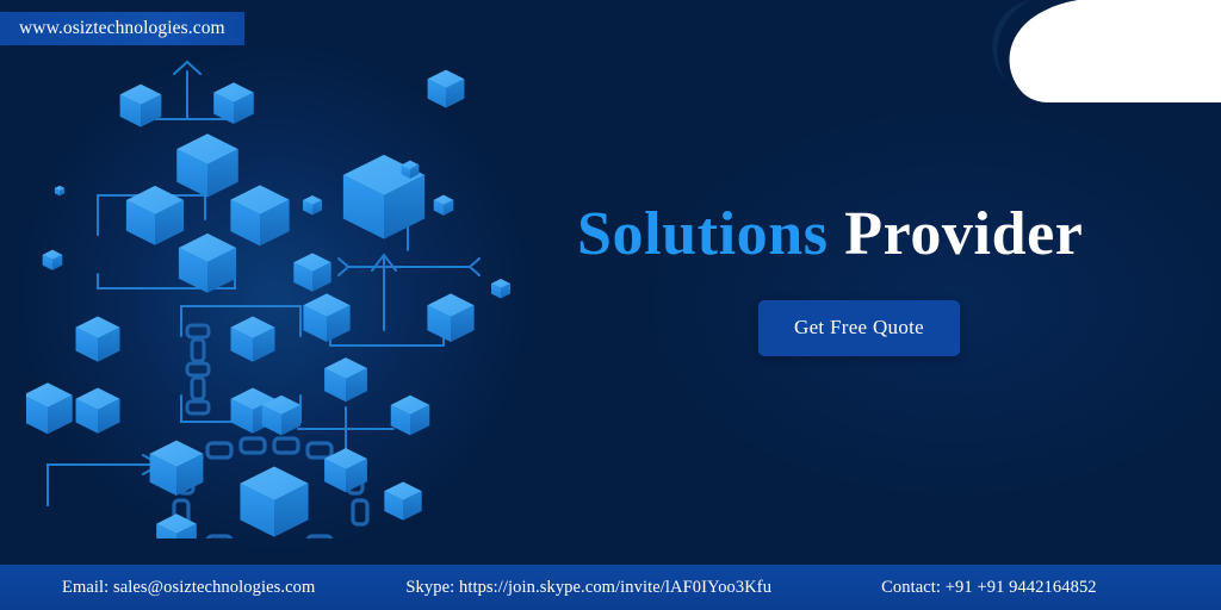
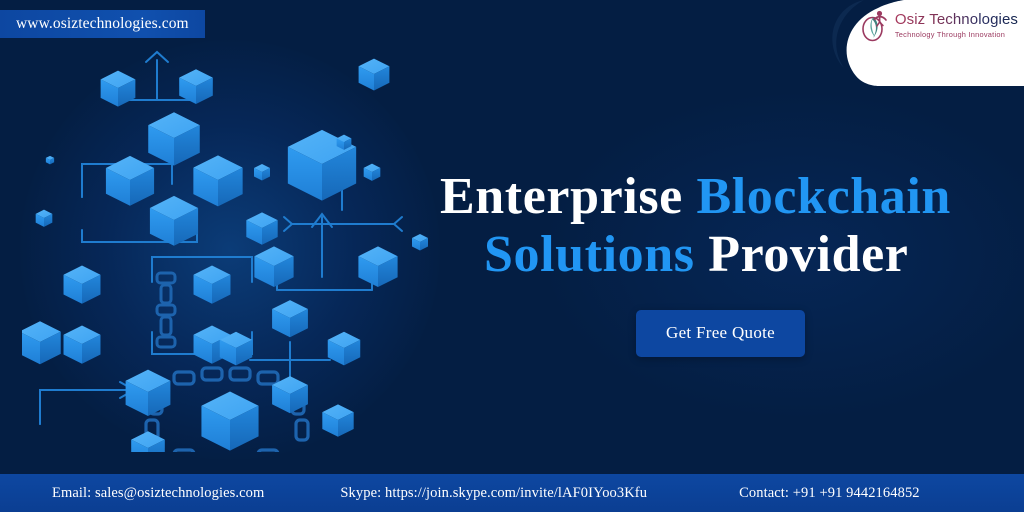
  www.osiztechnologies.com
+ Osiz Technologies
+ Technology Through Innovation
+ Enterprise Blockchain
  Solutions Provider
  Get Free Quote
  Email: sales@osiztechnologies.com
  Skype: https://join.skype.com/invite/lAF0IYoo3Kfu
  Contact: +91 +91 9442164852
